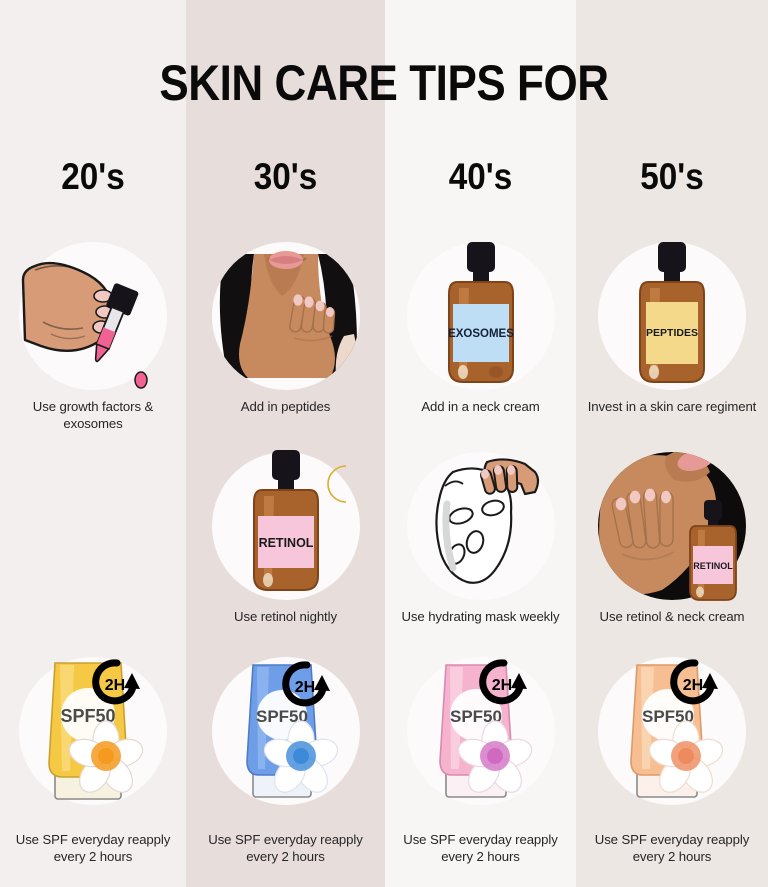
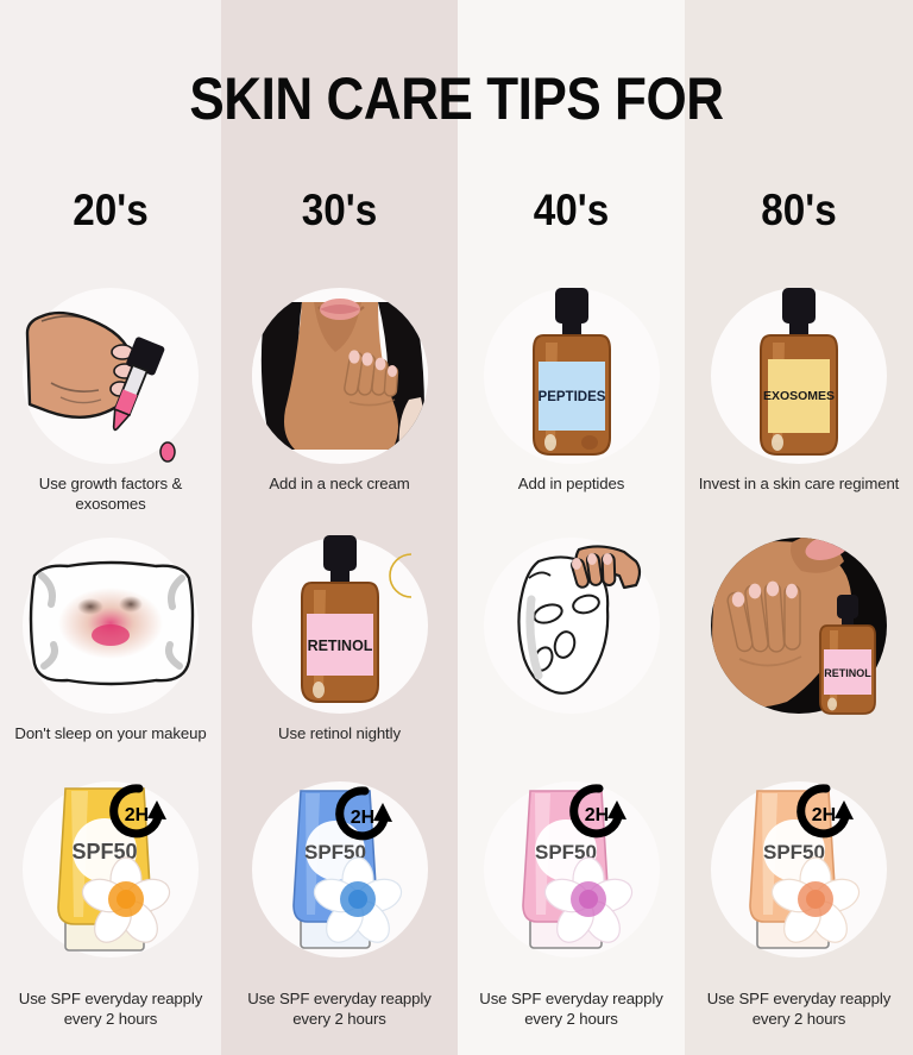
  20's
  Use growth factors & exosomes
+ Don't sleep on your makeup
  SPF50
  2H
  Use SPF everyday reapply every 2 hours
  30's
- Add in peptides
+ Add in a neck cream
  RETINOL
  Use retinol nightly
  SPF50
  2H
  Use SPF everyday reapply every 2 hours
  40's
- EXOSOMES
+ PEPTIDES
- Add in a neck cream
+ Add in peptides
- Use hydrating mask weekly
  SPF50
  2H
  Use SPF everyday reapply every 2 hours
- 50's
+ 80's
- PEPTIDES
+ EXOSOMES
  Invest in a skin care regiment
  RETINOL
- Use retinol & neck cream
  SPF50
  2H
  Use SPF everyday reapply every 2 hours
  SKIN CARE TIPS FOR
